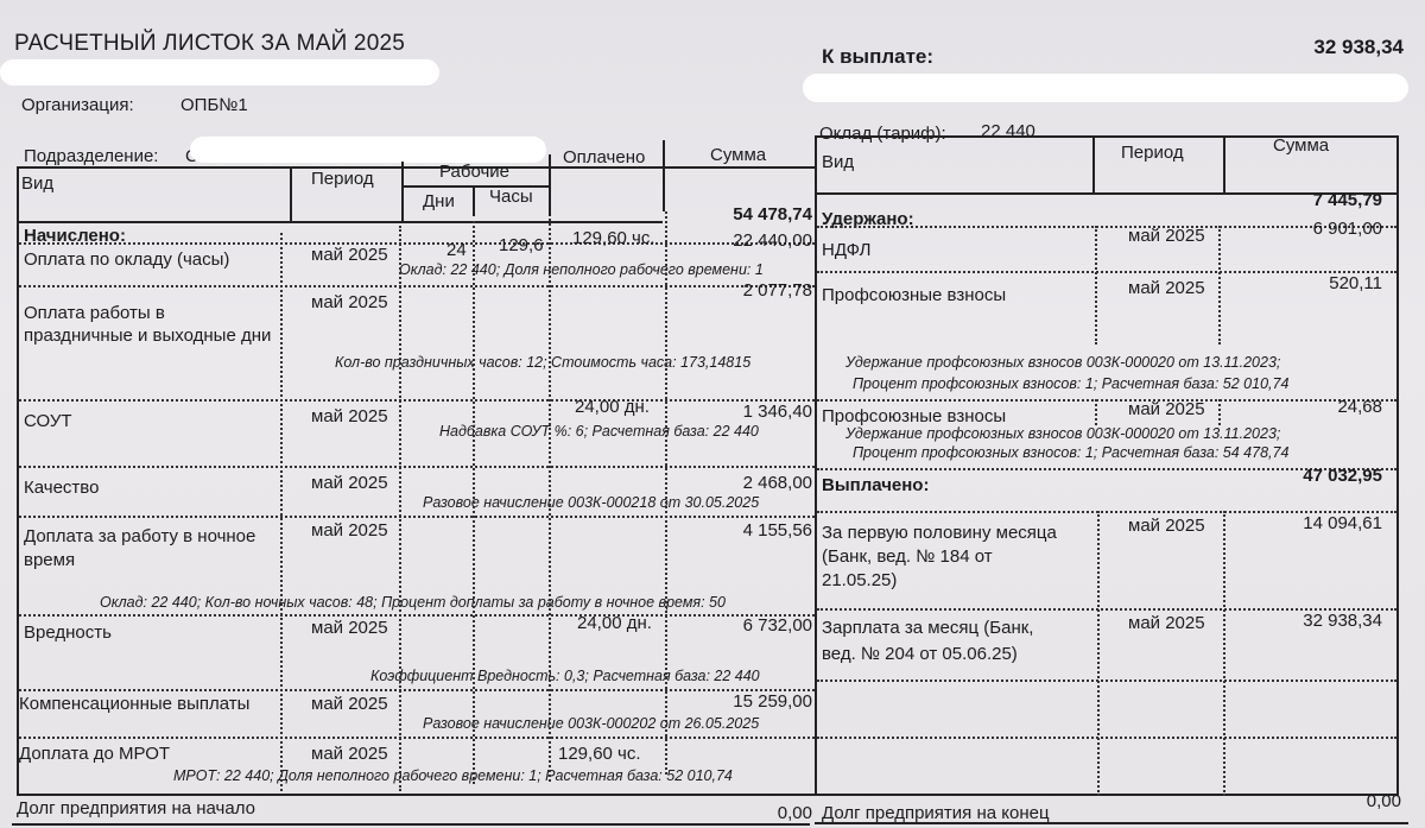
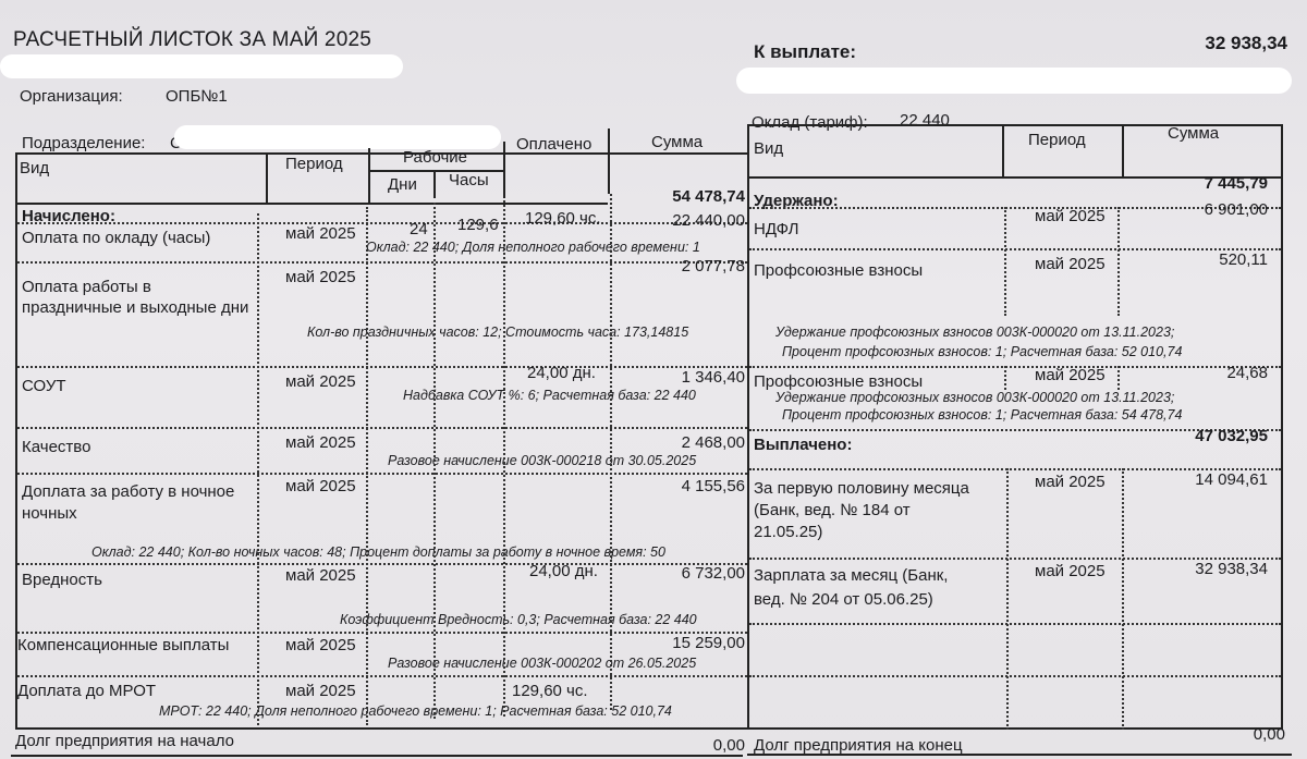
  РАСЧЕТНЫЙ ЛИСТОК ЗА МАЙ 2025
  Организация:
  ОПБ№1
  Подразделение:
  К выплате:
  32 938,34
  Оклад (тариф):
  22 440
  Вид
  Период
  Рабочие
  Дни
  Часы
  Оплачено
  Сумма
  Начислено:
  54 478,74
  Оплата по окладу (часы)
  май 2025
  24
  129,6
  129,60 чс.
  22 440,00
  Оклад: 22 440; Доля неполного рабочего времени: 1
  Оплата работы в праздничные и выходные дни
  май 2025
  2 077,78
  Кол-во праздничных часов: 12; Стоимость часа: 173,14815
  СОУТ
  май 2025
  24,00 дн.
  1 346,40
  Надбавка СОУТ %: 6; Расчетная база: 22 440
  Качество
  май 2025
  2 468,00
  Разовое начисление 003К-000218 от 30.05.2025
- Доплата за работу в ночное время
+ Доплата за работу в ночное ночных
  май 2025
  4 155,56
  Оклад: 22 440; Кол-во ночных часов: 48; Процент доплаты за работу в ночное время: 50
  Вредность
  май 2025
  24,00 дн.
  6 732,00
  Коэффициент Вредность: 0,3; Расчетная база: 22 440
  Компенсационные выплаты
  май 2025
  15 259,00
  Разовое начисление 003К-000202 от 26.05.2025
  Доплата до МРОТ
  май 2025
  129,60 чс.
  МРОТ: 22 440; Доля неполного рабочего времени: 1; Расчетная база: 52 010,74
  Вид
  Период
  Сумма
  Удержано:
  7 445,79
  НДФЛ
  май 2025
  6 901,00
  Профсоюзные взносы
  май 2025
  520,11
  Удержание профсоюзных взносов 003К-000020 от 13.11.2023;
  Процент профсоюзных взносов: 1; Расчетная база: 52 010,74
  Профсоюзные взносы
  май 2025
  24,68
  Удержание профсоюзных взносов 003К-000020 от 13.11.2023;
  Процент профсоюзных взносов: 1; Расчетная база: 54 478,74
  Выплачено:
  47 032,95
  За первую половину месяца
  (Банк, вед. № 184 от
  21.05.25)
  май 2025
  14 094,61
  Зарплата за месяц (Банк,
  вед. № 204 от 05.06.25)
  май 2025
  32 938,34
  Долг предприятия на начало
  0,00
  Долг предприятия на конец
  0,00
